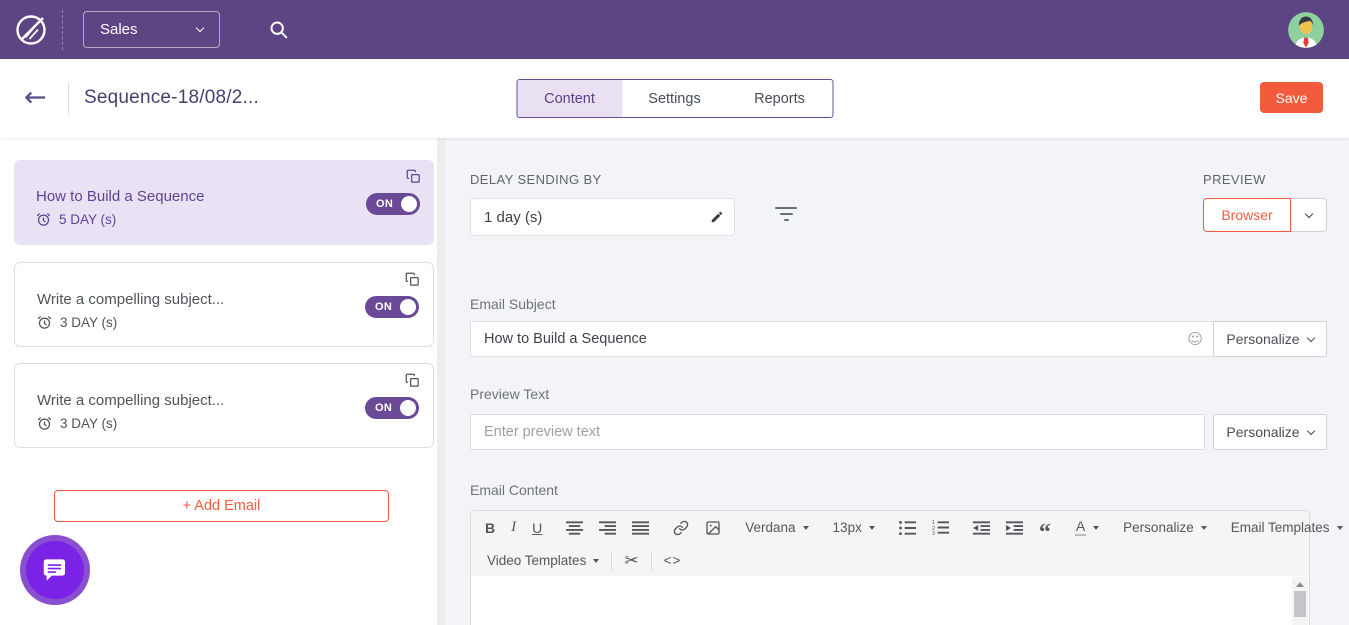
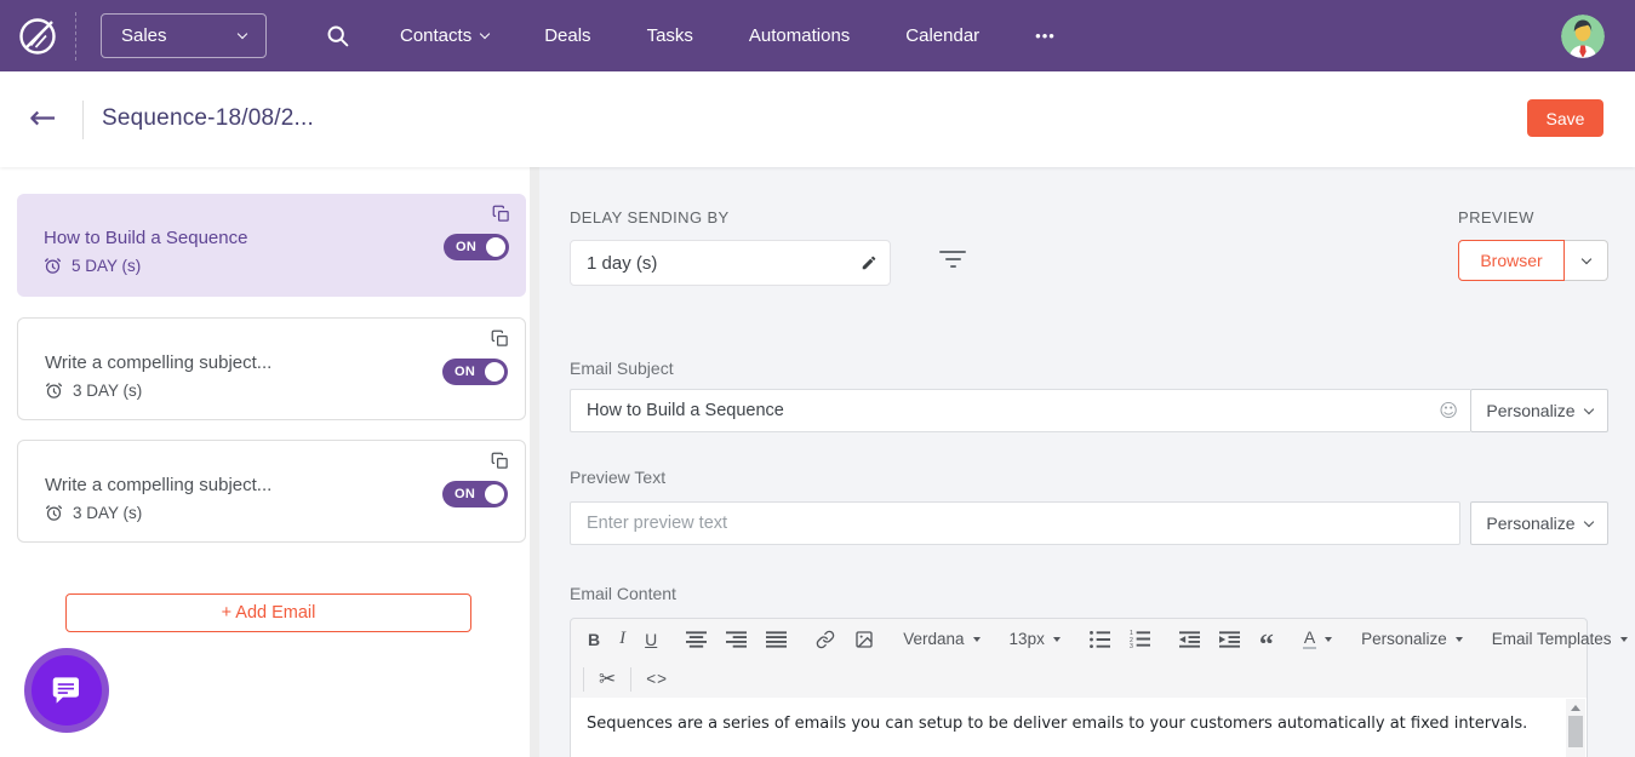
  Sales
+ Contacts
+ Deals
+ Tasks
+ Automations
+ Calendar
+ •••
  ←
  Sequence-18/08/2...
- Content
- Settings
- Reports
  Save
  How to Build a Sequence
  5 DAY (s)
  ON
  Write a compelling subject...
  3 DAY (s)
  ON
  Write a compelling subject...
  3 DAY (s)
  ON
  + Add Email
  DELAY SENDING BY
  1 day (s)
  PREVIEW
  Browser
  Email Subject
  How to Build a Sequence
  ☺
  Personalize
  Preview Text
  Enter preview text
  Personalize
  Email Content
  B
  I
  U
  Verdana
  13px
  “
  A
  Personalize
  Email Templates
- Video Templates
  ✂
  <>
+ Sequences are a series of emails you can setup to be deliver emails to your customers automatically at fixed intervals.
